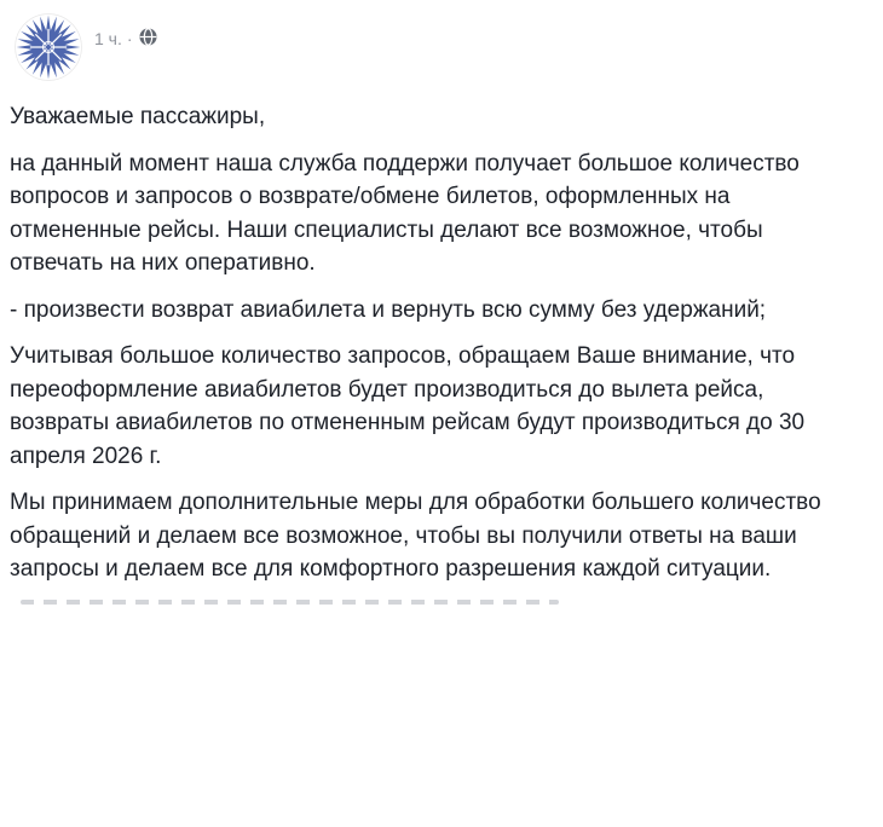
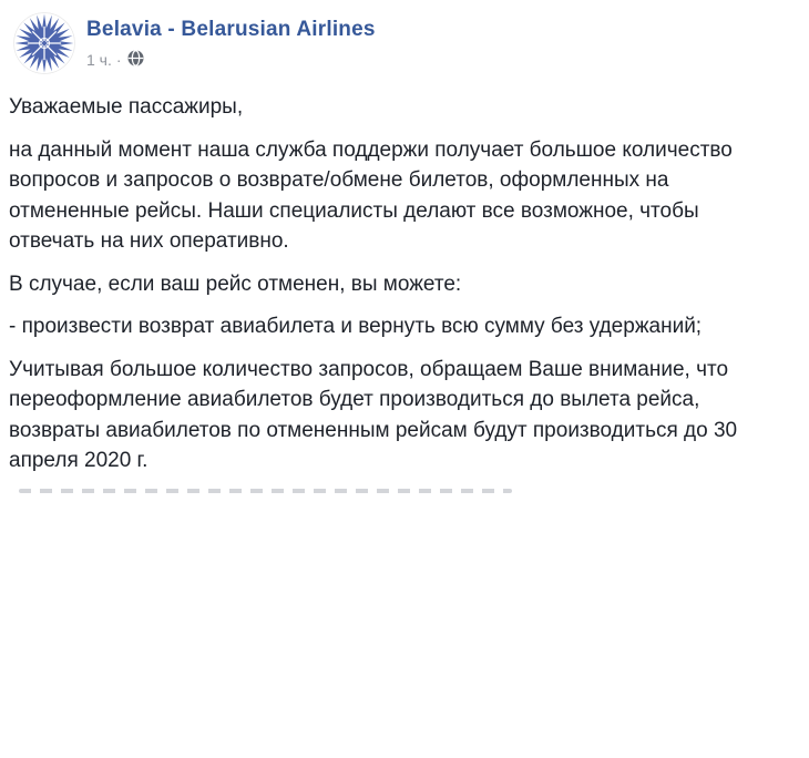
+ Belavia - Belarusian Airlines
  1 ч.
  ·
  Уважаемые пассажиры,
  на данный момент наша служба поддержи получает большое количество вопросов и запросов о возврате/обмене билетов, оформленных на отмененные рейсы. Наши специалисты делают все возможное, чтобы отвечать на них оперативно.
+ В случае, если ваш рейс отменен, вы можете:
  - произвести возврат авиабилета и вернуть всю сумму без удержаний;
- Учитывая большое количество запросов, обращаем Ваше внимание, что переоформление авиабилетов будет производиться до вылета рейса, возвраты авиабилетов по отмененным рейсам будут производиться до 30 апреля 2026 г.
+ Учитывая большое количество запросов, обращаем Ваше внимание, что переоформление авиабилетов будет производиться до вылета рейса, возвраты авиабилетов по отмененным рейсам будут производиться до 30 апреля 2020 г.
- Мы принимаем дополнительные меры для обработки большего количество обращений и делаем все возможное, чтобы вы получили ответы на ваши запросы и делаем все для комфортного разрешения каждой ситуации.
